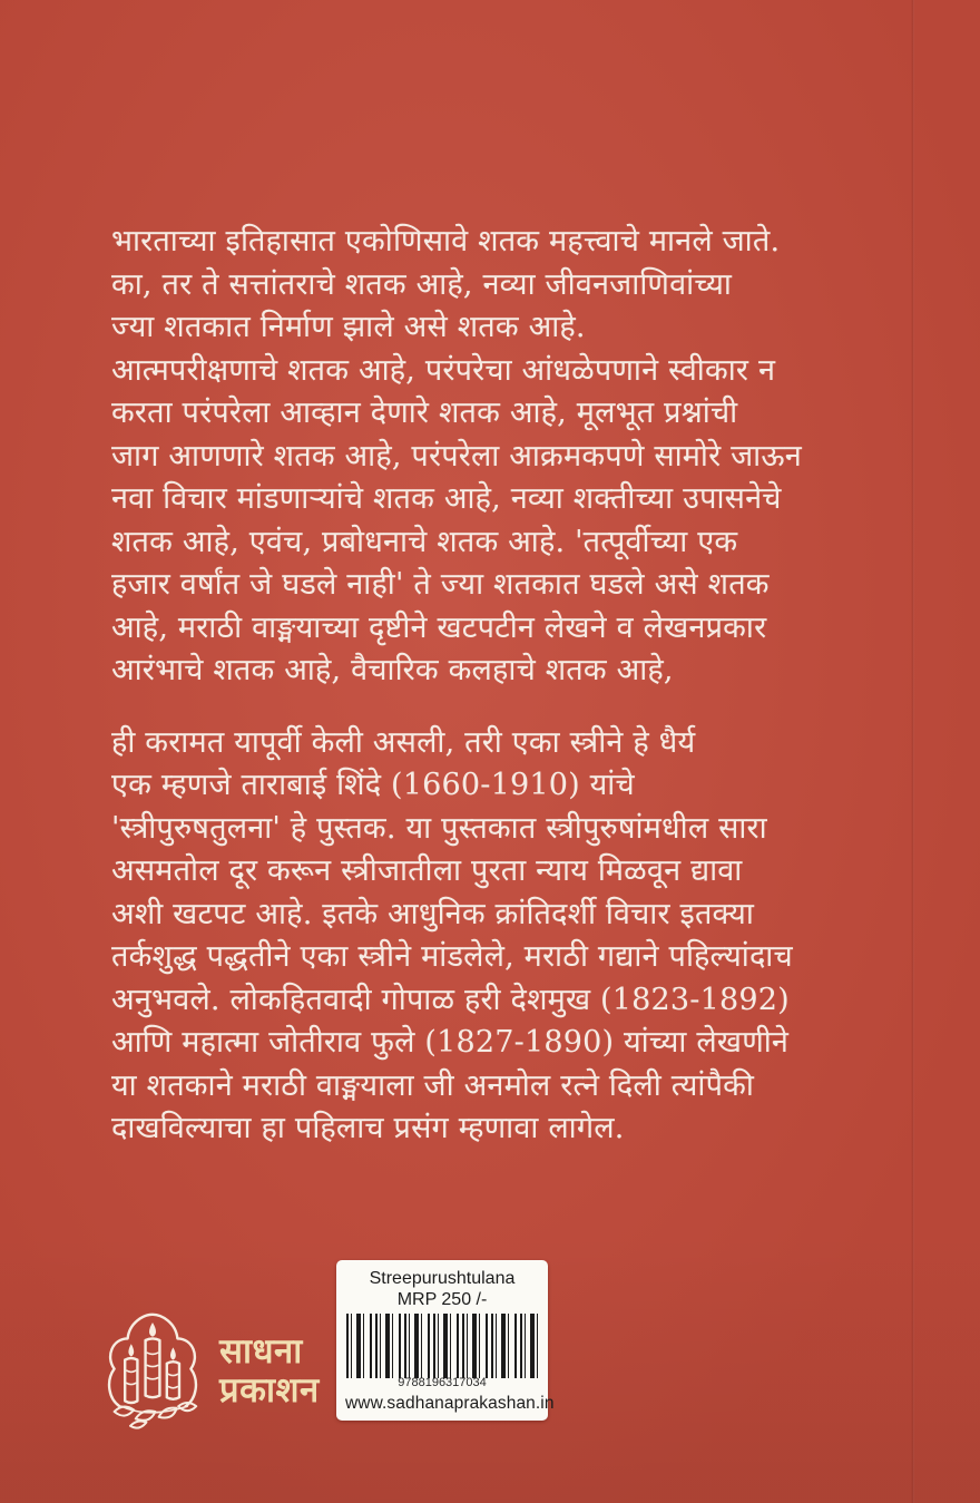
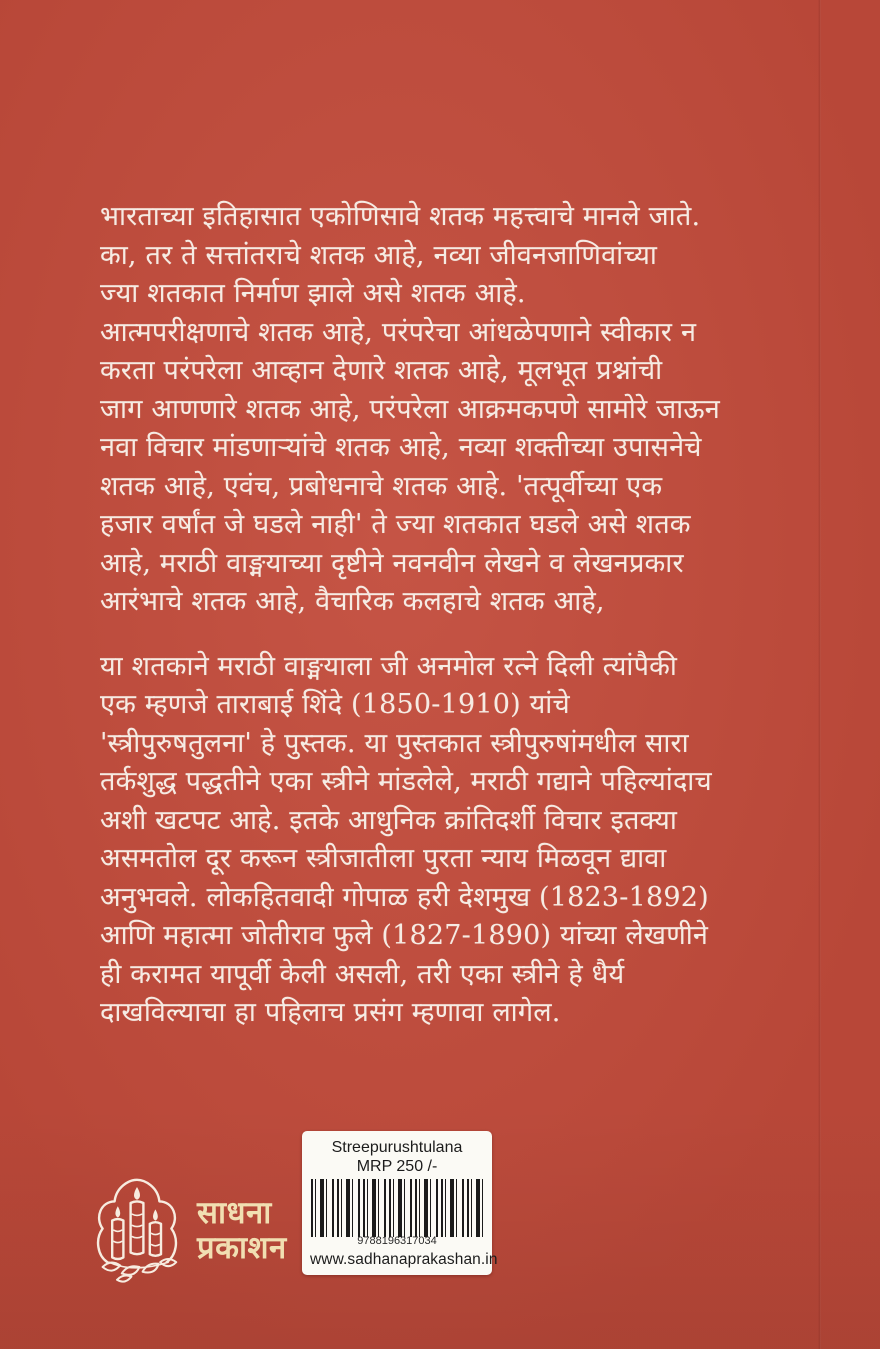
  भारताच्या इतिहासात एकोणिसावे शतक महत्त्वाचे मानले जाते.
  का, तर ते सत्तांतराचे शतक आहे, नव्या जीवनजाणिवांच्या
  ज्या शतकात निर्माण झाले असे शतक आहे.
  आत्मपरीक्षणाचे शतक आहे, परंपरेचा आंधळेपणाने स्वीकार न
  करता परंपरेला आव्हान देणारे शतक आहे, मूलभूत प्रश्नांची
  जाग आणणारे शतक आहे, परंपरेला आक्रमकपणे सामोरे जाऊन
  नवा विचार मांडणाऱ्यांचे शतक आहे, नव्या शक्तीच्या उपासनेचे
  शतक आहे, एवंच, प्रबोधनाचे शतक आहे. 'तत्पूर्वीच्या एक
  हजार वर्षांत जे घडले नाही' ते ज्या शतकात घडले असे शतक
- आहे, मराठी वाङ्मयाच्या दृष्टीने खटपटीन लेखने व लेखनप्रकार
+ आहे, मराठी वाङ्मयाच्या दृष्टीने नवनवीन लेखने व लेखनप्रकार
  आरंभाचे शतक आहे, वैचारिक कलहाचे शतक आहे,
- ही करामत यापूर्वी केली असली, तरी एका स्त्रीने हे धैर्य
+ या शतकाने मराठी वाङ्मयाला जी अनमोल रत्ने दिली त्यांपैकी
- एक म्हणजे ताराबाई शिंदे (1660-1910) यांचे
+ एक म्हणजे ताराबाई शिंदे (1850-1910) यांचे
  'स्त्रीपुरुषतुलना' हे पुस्तक. या पुस्तकात स्त्रीपुरुषांमधील सारा
- असमतोल दूर करून स्त्रीजातीला पुरता न्याय मिळवून द्यावा
+ तर्कशुद्ध पद्धतीने एका स्त्रीने मांडलेले, मराठी गद्याने पहिल्यांदाच
  अशी खटपट आहे. इतके आधुनिक क्रांतिदर्शी विचार इतक्या
- तर्कशुद्ध पद्धतीने एका स्त्रीने मांडलेले, मराठी गद्याने पहिल्यांदाच
+ असमतोल दूर करून स्त्रीजातीला पुरता न्याय मिळवून द्यावा
  अनुभवले. लोकहितवादी गोपाळ हरी देशमुख (1823-1892)
  आणि महात्मा जोतीराव फुले (1827-1890) यांच्या लेखणीने
- या शतकाने मराठी वाङ्मयाला जी अनमोल रत्ने दिली त्यांपैकी
+ ही करामत यापूर्वी केली असली, तरी एका स्त्रीने हे धैर्य
  दाखविल्याचा हा पहिलाच प्रसंग म्हणावा लागेल.
  साधना
  प्रकाशन
  Streepurushtulana
  MRP 250 /-
  9788196317034
  www.sadhanaprakashan.in
